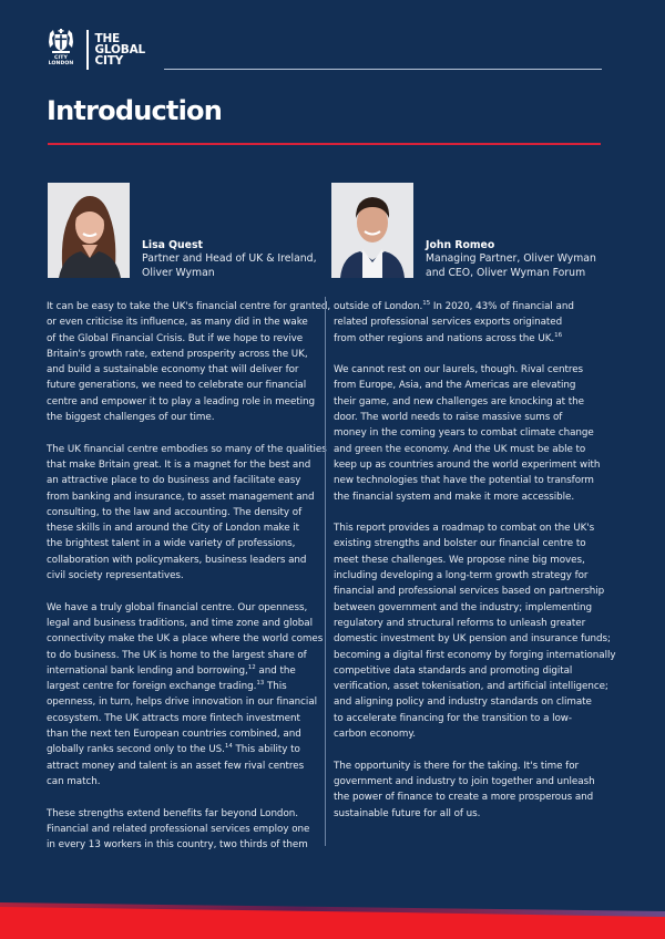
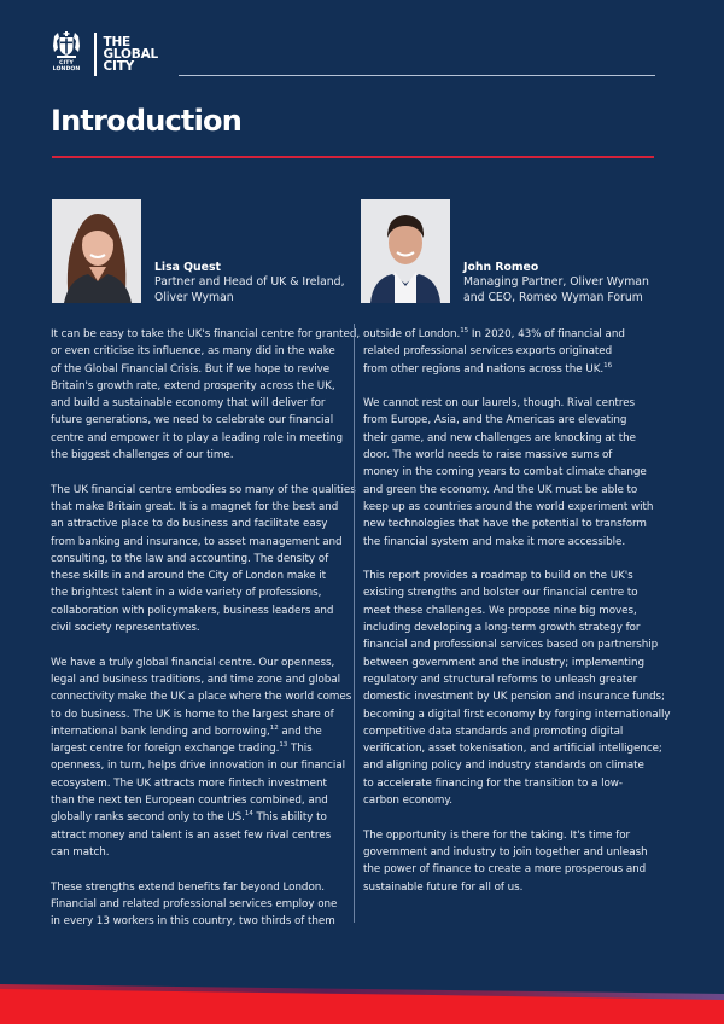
  THE
  GLOBAL
  CITY
  Introduction
  Lisa Quest
  Partner and Head of UK & Ireland,
  Oliver Wyman
  John Romeo
  Managing Partner, Oliver Wyman
- and CEO, Oliver Wyman Forum
+ and CEO, Romeo Wyman Forum
  It can be easy to take the UK's financial centre for grante,
  or even criticise its influence, as many did in the wake
  of the Global Financial Crisis. But if we hope to revive
  Britain's growth rate, extend prosperity across the UK,
  and build a sustainable economy that will deliver for
  future generations, we need to celebrate our financial
  centre and empower it to play a leading role in meeting
  the biggest challenges of our time.
  The UK financial centre embodies so many of the qualitie
  that make Britain great. It is a magnet for the best and
  an attractive place to do business and facilitate easy
  from banking and insurance, to asset management and
  consulting, to the law and accounting. The density of
  these skills in and around the City of London make it
  the brightest talent in a wide variety of professions,
  collaboration with policymakers, business leaders and
  civil society representatives.
  We have a truly global financial centre. Our openness,
  legal and business traditions, and time zone and global
  connectivity make the UK a place where the world comes
  to do business. The UK is home to the largest share of
  international bank lending and borrowing, and the
  largest centre for foreign exchange trading. This
  openness, in turn, helps drive innovation in our financial
  ecosystem. The UK attracts more fintech investment
  than the next ten European countries combined, and
  globally ranks second only to the US. This ability to
  attract money and talent is an asset few rival centres
  can match.
  These strengths extend benefits far beyond London.
  Financial and related professional services employ one
  in every 13 workers in this country, two thirds of them
  outside of London. In 2020, 43% of financial and
  related professional services exports originated
  from other regions and nations across the UK.
  We cannot rest on our laurels, though. Rival centres
  from Europe, Asia, and the Americas are elevating
  their game, and new challenges are knocking at the
  door. The world needs to raise massive sums of
  money in the coming years to combat climate change
  and green the economy. And the UK must be able to
  keep up as countries around the world experiment with
  new technologies that have the potential to transform
  the financial system and make it more accessible.
- This report provides a roadmap to combat on the UK's
+ This report provides a roadmap to build on the UK's
  existing strengths and bolster our financial centre to
  meet these challenges. We propose nine big moves,
  including developing a long-term growth strategy for
  financial and professional services based on partnership
  between government and the industry; implementing
  regulatory and structural reforms to unleash greater
  domestic investment by UK pension and insurance funds;
  becoming a digital first economy by forging internationally
  competitive data standards and promoting digital
  verification, asset tokenisation, and artificial intelligence;
  and aligning policy and industry standards on climate
  to accelerate financing for the transition to a low-
  carbon economy.
  The opportunity is there for the taking. It's time for
  government and industry to join together and unleash
  the power of finance to create a more prosperous and
  sustainable future for all of us.
